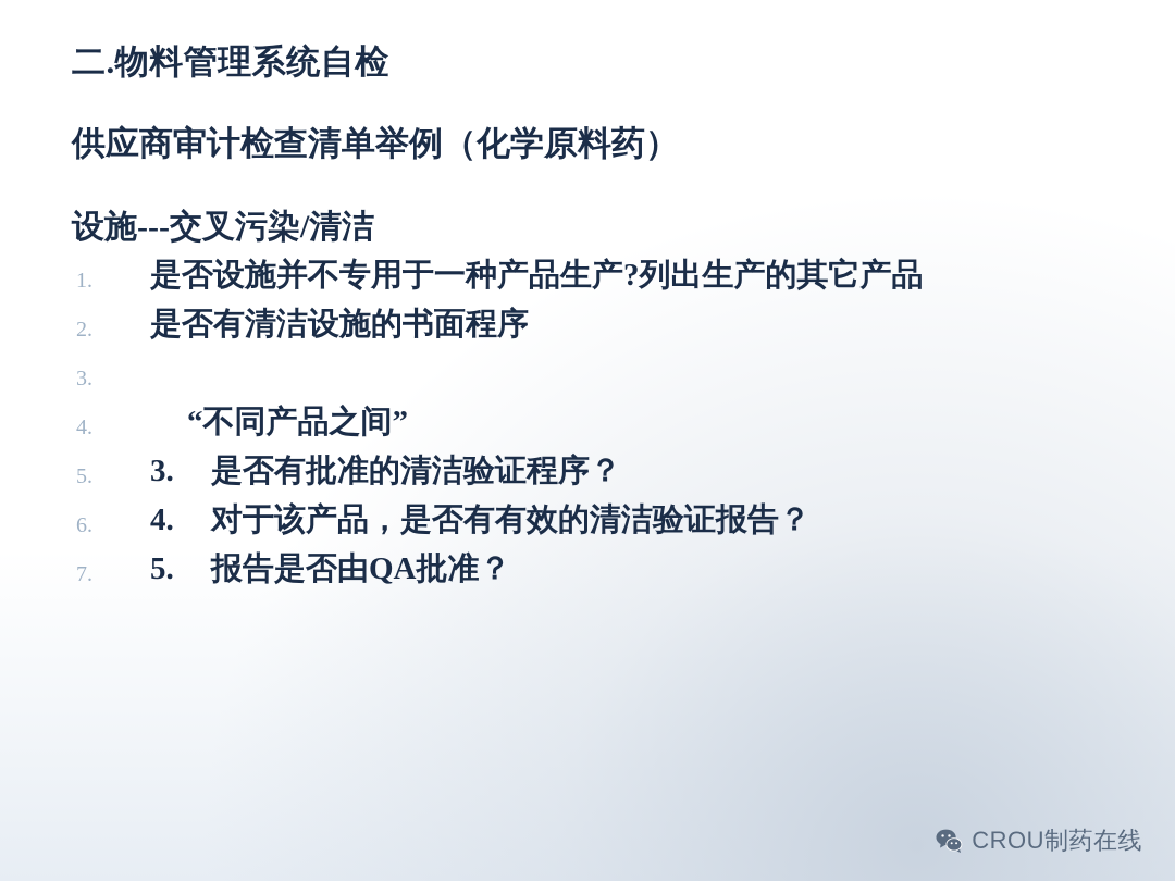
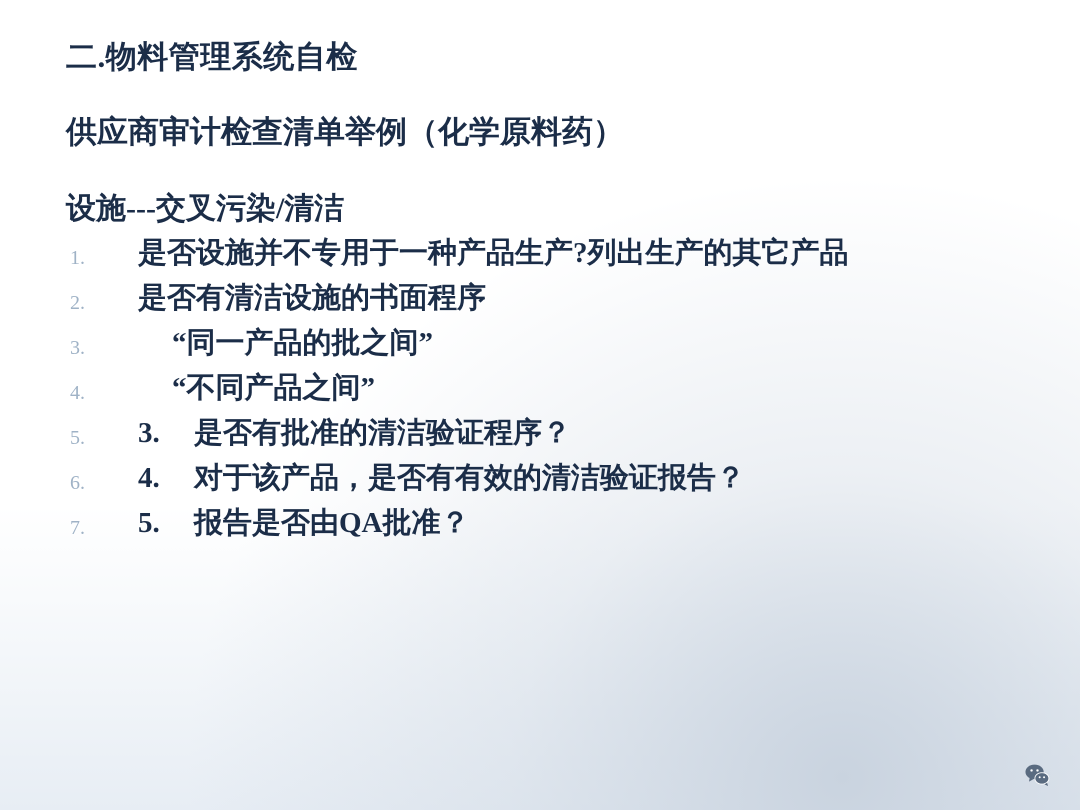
  二.物料管理系统自检
  供应商审计检查清单举例（化学原料药）
  设施---交叉污染/清洁
  1.
  是否设施并不专用于一种产品生产?列出生产的其它产品
  2.
  是否有清洁设施的书面程序
  3.
+ “同一产品的批之间”
  4.
  “不同产品之间”
  5.
  3. 是否有批准的清洁验证程序？
  6.
  4. 对于该产品，是否有有效的清洁验证报告？
  7.
  5. 报告是否由QA批准？
- CROU制药在线
